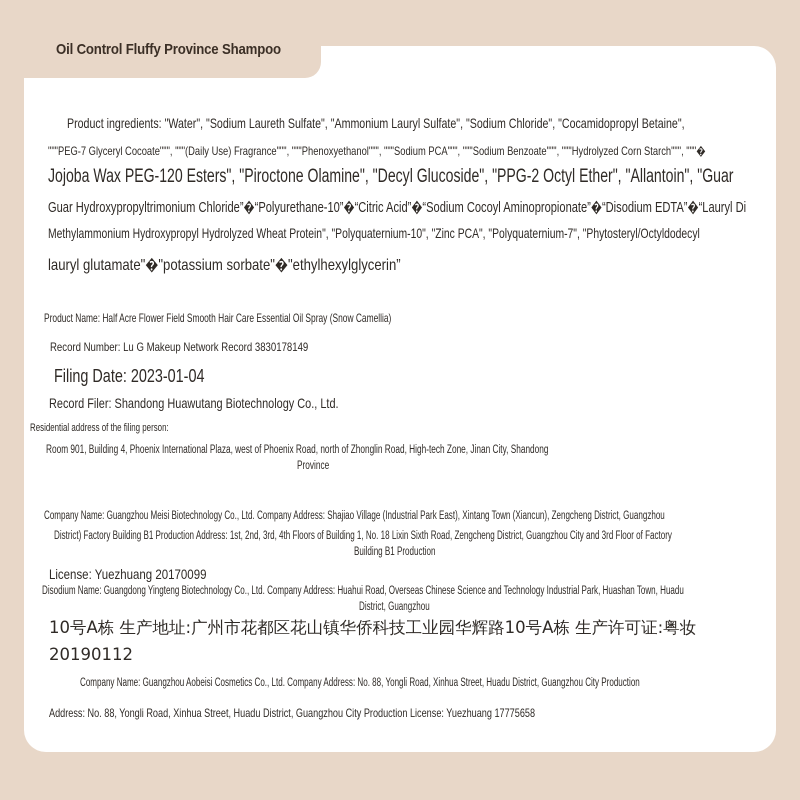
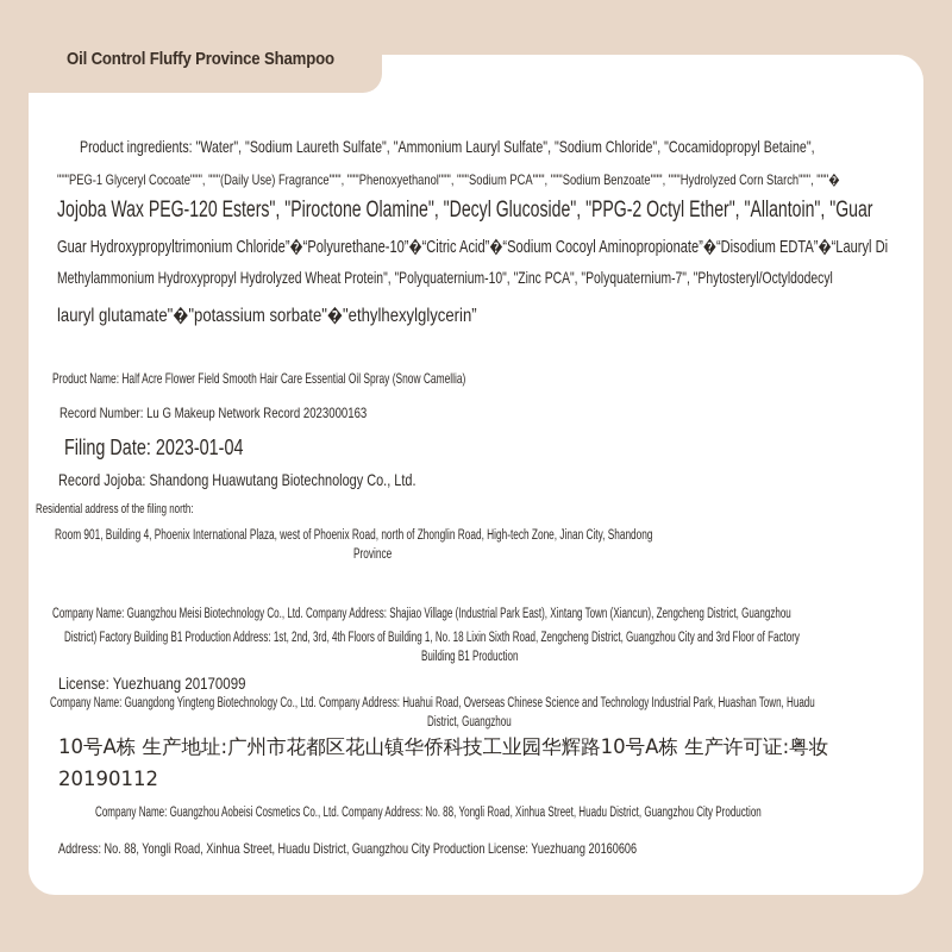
  Oil Control Fluffy Province Shampoo
  Product ingredients: "Water", "Sodium Laureth Sulfate", "Ammonium Lauryl Sulfate", "Sodium Chloride", "Cocamidopropyl Betaine",
- """PEG-7 Glyceryl Cocoate""", """(Daily Use) Fragrance""", """Phenoxyethanol""", """Sodium PCA""", """Sodium Benzoate""", """Hydrolyzed Corn Starch""", """�
+ """PEG-1 Glyceryl Cocoate""", """(Daily Use) Fragrance""", """Phenoxyethanol""", """Sodium PCA""", """Sodium Benzoate""", """Hydrolyzed Corn Starch""", """�
  Jojoba Wax PEG-120 Esters", "Piroctone Olamine", "Decyl Glucoside", "PPG-2 Octyl Ether", "Allantoin", "Guar
  Guar Hydroxypropyltrimonium Chloride”�“Polyurethane-10”�“Citric Acid”�“Sodium Cocoyl Aminopropionate”�“Disodium EDTA”�“Lauryl Di
  Methylammonium Hydroxypropyl Hydrolyzed Wheat Protein", "Polyquaternium-10", "Zinc PCA", "Polyquaternium-7", "Phytosteryl/Octyldodecyl
  lauryl glutamate"�"potassium sorbate"�"ethylhexylglycerin”
  Product Name: Half Acre Flower Field Smooth Hair Care Essential Oil Spray (Snow Camellia)
- Record Number: Lu G Makeup Network Record 3830178149
+ Record Number: Lu G Makeup Network Record 2023000163
  Filing Date: 2023-01-04
- Record Filer: Shandong Huawutang Biotechnology Co., Ltd.
+ Record Jojoba: Shandong Huawutang Biotechnology Co., Ltd.
- Residential address of the filing person:
+ Residential address of the filing north:
  Room 901, Building 4, Phoenix International Plaza, west of Phoenix Road, north of Zhonglin Road, High-tech Zone, Jinan City, Shandong
  Province
  Company Name: Guangzhou Meisi Biotechnology Co., Ltd. Company Address: Shajiao Village (Industrial Park East), Xintang Town (Xiancun), Zengcheng District, Guangzhou
  District) Factory Building B1 Production Address: 1st, 2nd, 3rd, 4th Floors of Building 1, No. 18 Lixin Sixth Road, Zengcheng District, Guangzhou City and 3rd Floor of Factory
  Building B1 Production
  License: Yuezhuang 20170099
- Disodium Name: Guangdong Yingteng Biotechnology Co., Ltd. Company Address: Huahui Road, Overseas Chinese Science and Technology Industrial Park, Huashan Town, Huadu
+ Company Name: Guangdong Yingteng Biotechnology Co., Ltd. Company Address: Huahui Road, Overseas Chinese Science and Technology Industrial Park, Huashan Town, Huadu
  District, Guangzhou
  10号A栋 生产地址:广州市花都区花山镇华侨科技工业园华辉路10号A栋 生产许可证:粤妆
  20190112
  Company Name: Guangzhou Aobeisi Cosmetics Co., Ltd. Company Address: No. 88, Yongli Road, Xinhua Street, Huadu District, Guangzhou City Production
- Address: No. 88, Yongli Road, Xinhua Street, Huadu District, Guangzhou City Production License: Yuezhuang 17775658
+ Address: No. 88, Yongli Road, Xinhua Street, Huadu District, Guangzhou City Production License: Yuezhuang 20160606
